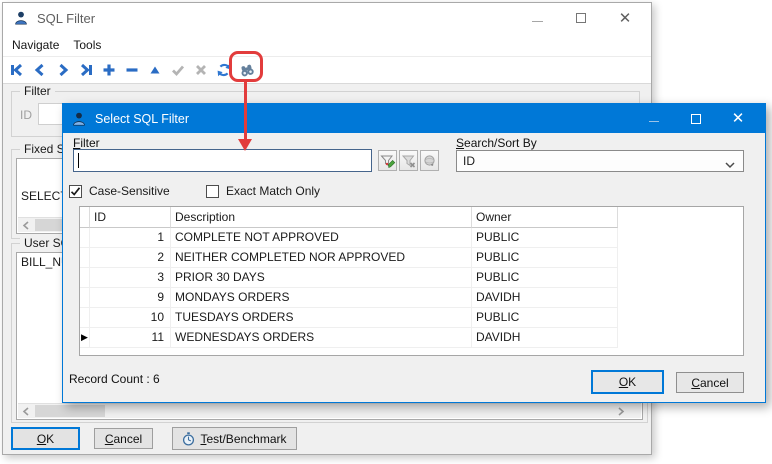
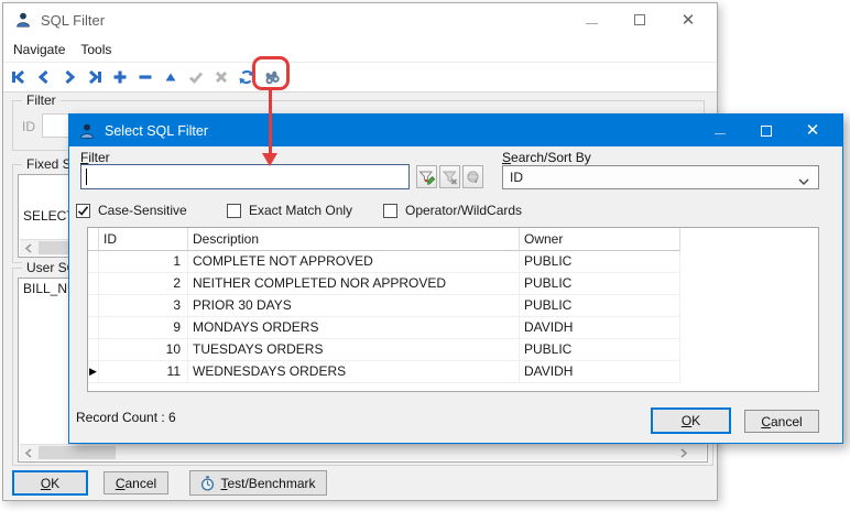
  SQL Filter
  ✕
  Navigate
  Tools
  Filter
  ID
  Fixed S
  SELEC
  User S
  BILL_N
  OK
  Cancel
  Test/Benchmark
  Select SQL Filter
  ✕
  Filter
  Search/Sort By
  ID
  Case-Sensitive
  Exact Match Only
+ Operator/WildCards
  ID
  Description
  Owner
  1
  COMPLETE NOT APPROVED
  PUBLIC
  2
  NEITHER COMPLETED NOR APPROVED
  PUBLIC
  3
  PRIOR 30 DAYS
  PUBLIC
  9
  MONDAYS ORDERS
  DAVIDH
  10
  TUESDAYS ORDERS
  PUBLIC
  ▶
  11
  WEDNESDAYS ORDERS
  DAVIDH
  Record Count : 6
  OK
  Cancel
